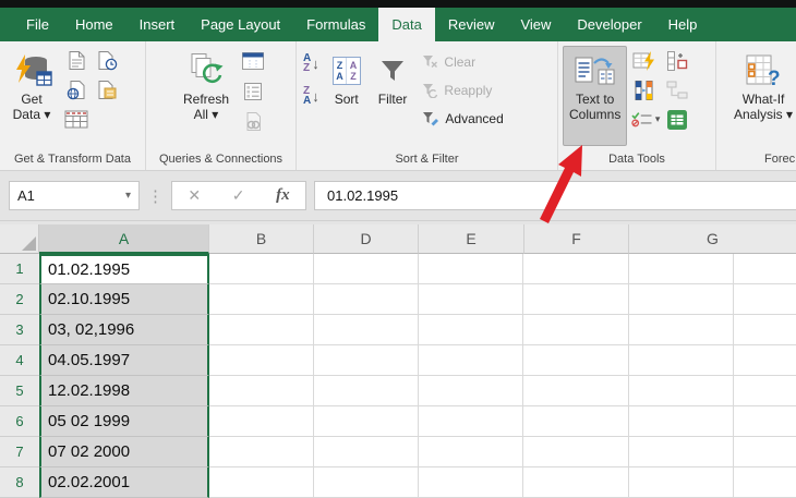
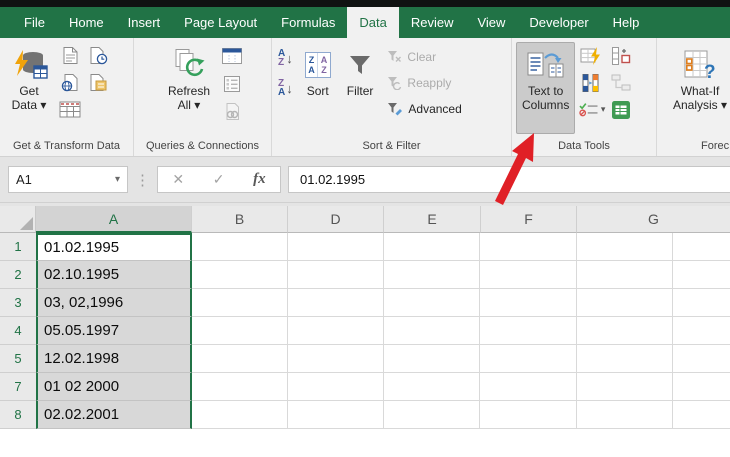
  File
  Home
  Insert
  Page Layout
  Formulas
  Data
  Review
  View
  Developer
  Help
  Get
  Data ▾
  Get & Transform Data
  Refresh
  All ▾
  Queries & Connections
  A
  Z
  ↓
  Z
  A
  ↓
  Z
  A
  A
  Z
  Sort
  Filter
  Clear
  Reapply
  Advanced
  Sort & Filter
  Text to
  Columns
  ▾
  Data Tools
  ?
  What-If
  Analysis ▾
  Forec
  A1
  ▾
  ⋮
  ✕
  ✓
  fx
  01.02.1995
  A
  B
  D
  E
  F
  G
  1
  01.02.1995
  2
  02.10.1995
  3
  03, 02,1996
  4
- 04.05.1997
+ 05.05.1997
  5
  12.02.1998
- 6
- 05 02 1999
  7
- 07 02 2000
+ 01 02 2000
  8
  02.02.2001
